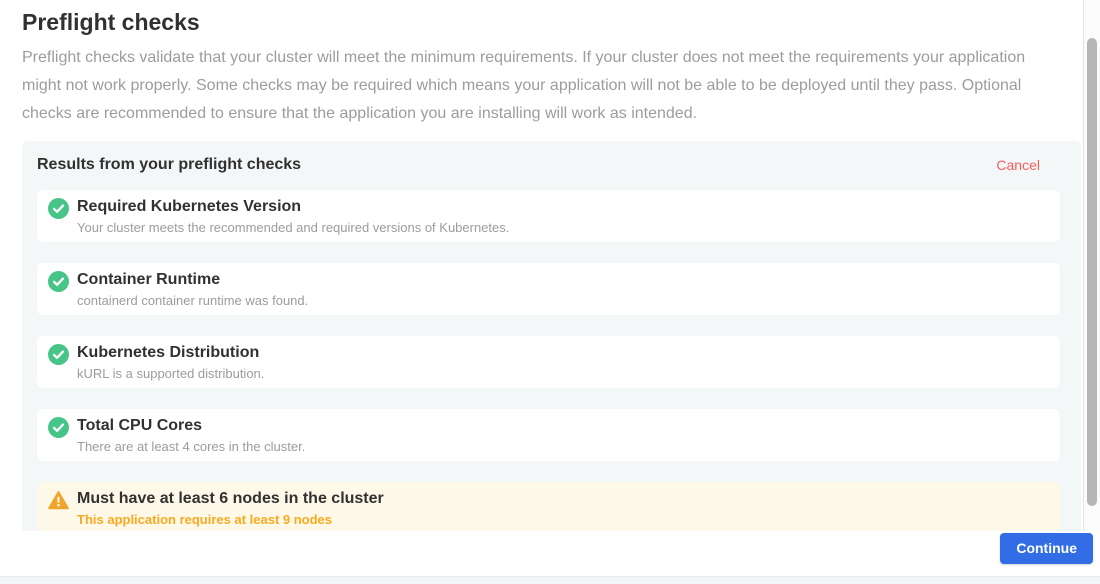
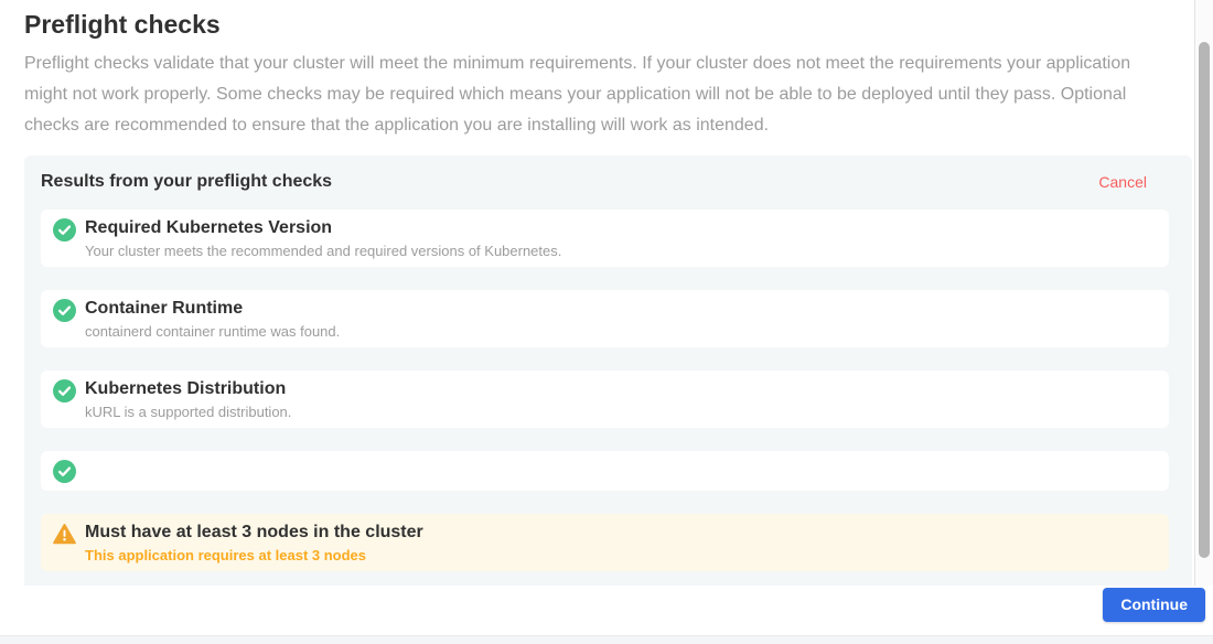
  Preflight checks
  Preflight checks validate that your cluster will meet the minimum requirements. If your cluster does not meet the requirements your application might not work properly. Some checks may be required which means your application will not be able to be deployed until they pass. Optional checks are recommended to ensure that the application you are installing will work as intended.
  Results from your preflight checks
  Cancel
  Required Kubernetes Version
  Your cluster meets the recommended and required versions of Kubernetes.
  Container Runtime
  containerd container runtime was found.
  Kubernetes Distribution
  kURL is a supported distribution.
- Total CPU Cores
- There are at least 4 cores in the cluster.
- Must have at least 6 nodes in the cluster
+ Must have at least 3 nodes in the cluster
- This application requires at least 9 nodes
+ This application requires at least 3 nodes
  Continue
